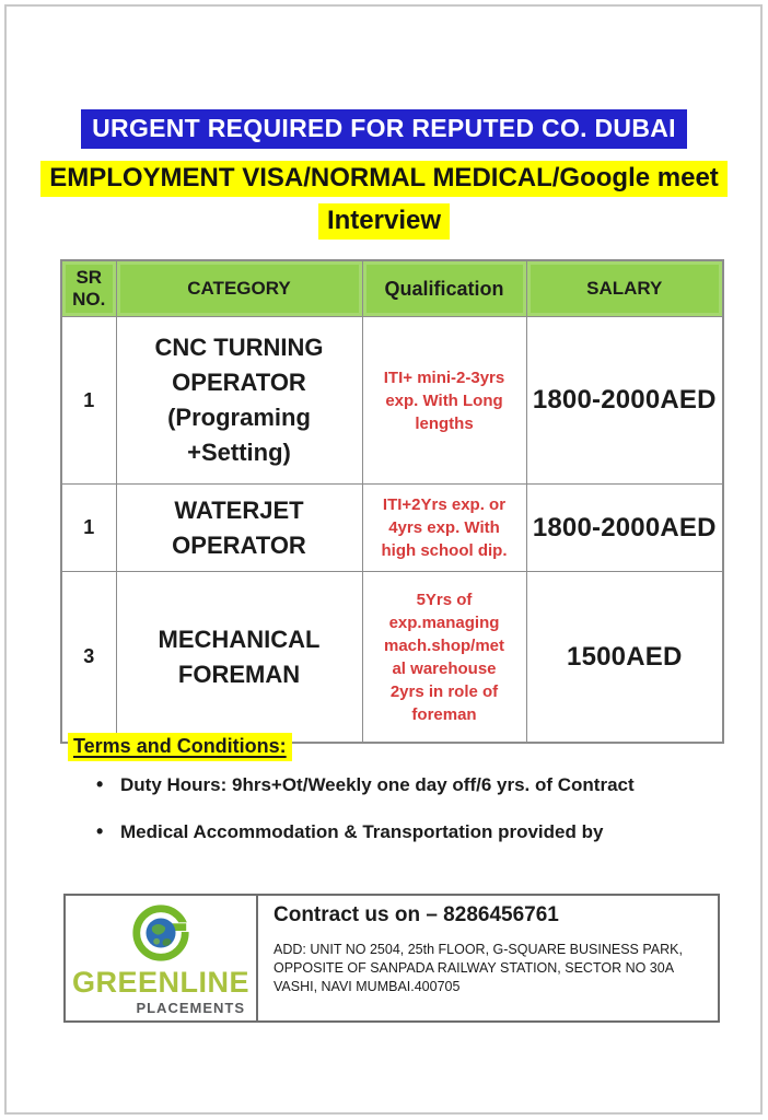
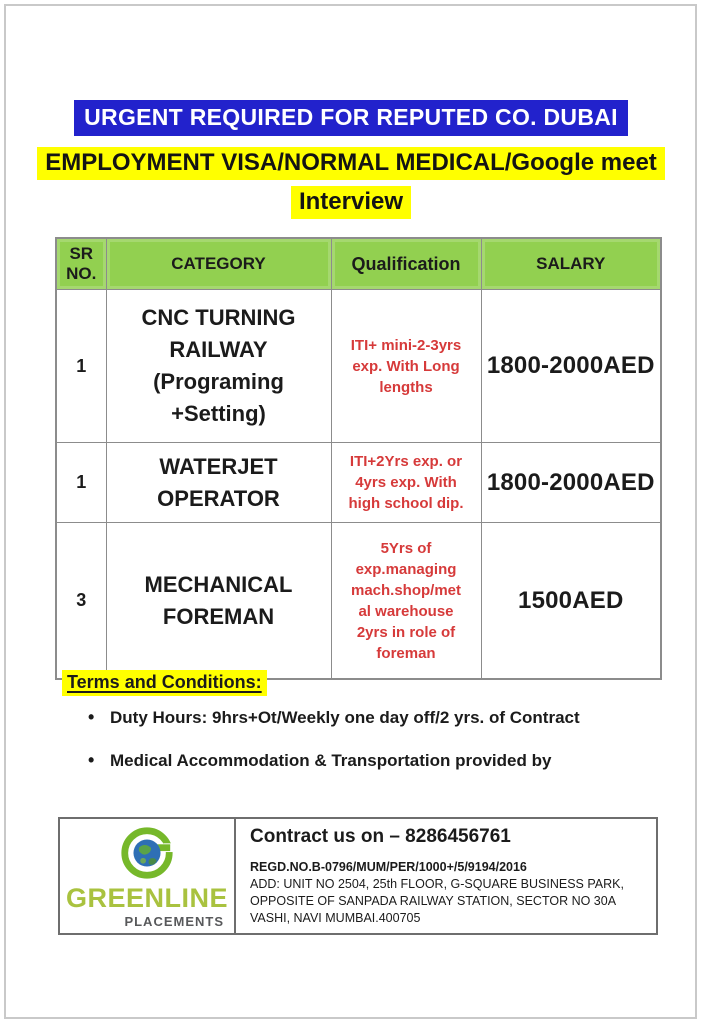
  URGENT REQUIRED FOR REPUTED CO. DUBAI
  EMPLOYMENT VISA/NORMAL MEDICAL/Google meet
  Interview
  SR NO.	CATEGORY	Qualification	SALARY
- 1	CNC TURNING OPERATOR (Programing +Setting)	ITI+ mini-2-3yrs exp. With Long lengths	1800-2000AED
+ 1	CNC TURNING RAILWAY (Programing +Setting)	ITI+ mini-2-3yrs exp. With Long lengths	1800-2000AED
  1	WATERJET OPERATOR	ITI+2Yrs exp. or 4yrs exp. With high school dip.	1800-2000AED
  3	MECHANICAL FOREMAN	5Yrs of exp.managing mach.shop/met al warehouse 2yrs in role of foreman	1500AED
  Terms and Conditions:
- Duty Hours: 9hrs+Ot/Weekly one day off/6 yrs. of Contract
+ Duty Hours: 9hrs+Ot/Weekly one day off/2 yrs. of Contract
  Medical Accommodation & Transportation provided by
  GREENLINE
  PLACEMENTS
  Contract us on – 8286456761
+ REGD.NO.B-0796/MUM/PER/1000+/5/9194/2016
  ADD: UNIT NO 2504, 25th FLOOR, G-SQUARE BUSINESS PARK, OPPOSITE OF SANPADA RAILWAY STATION, SECTOR NO 30A VASHI, NAVI MUMBAI.400705
